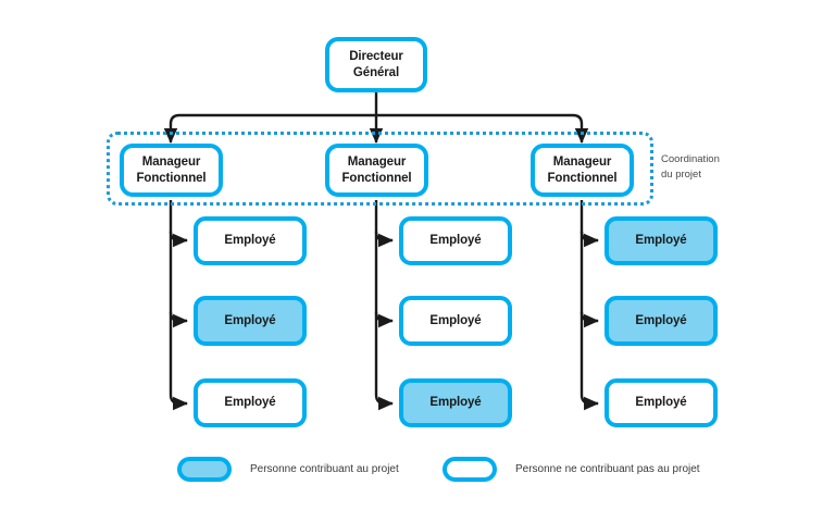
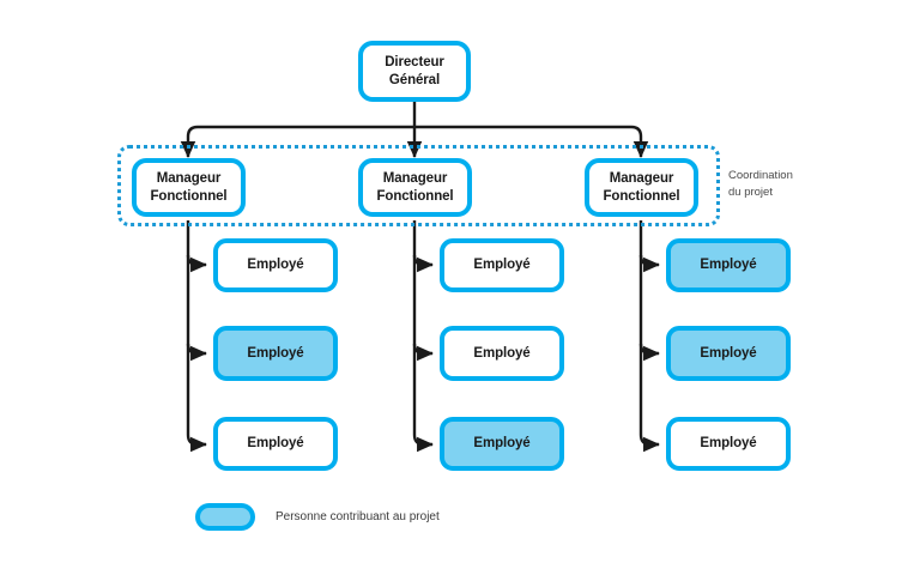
  Coordination
  du projet
  Directeur
  Général
  Manageur
  Fonctionnel
  Manageur
  Fonctionnel
  Manageur
  Fonctionnel
  Employé
  Employé
  Employé
  Employé
  Employé
  Employé
  Employé
  Employé
  Employé
  Personne contribuant au projet
- Personne ne contribuant pas au projet
